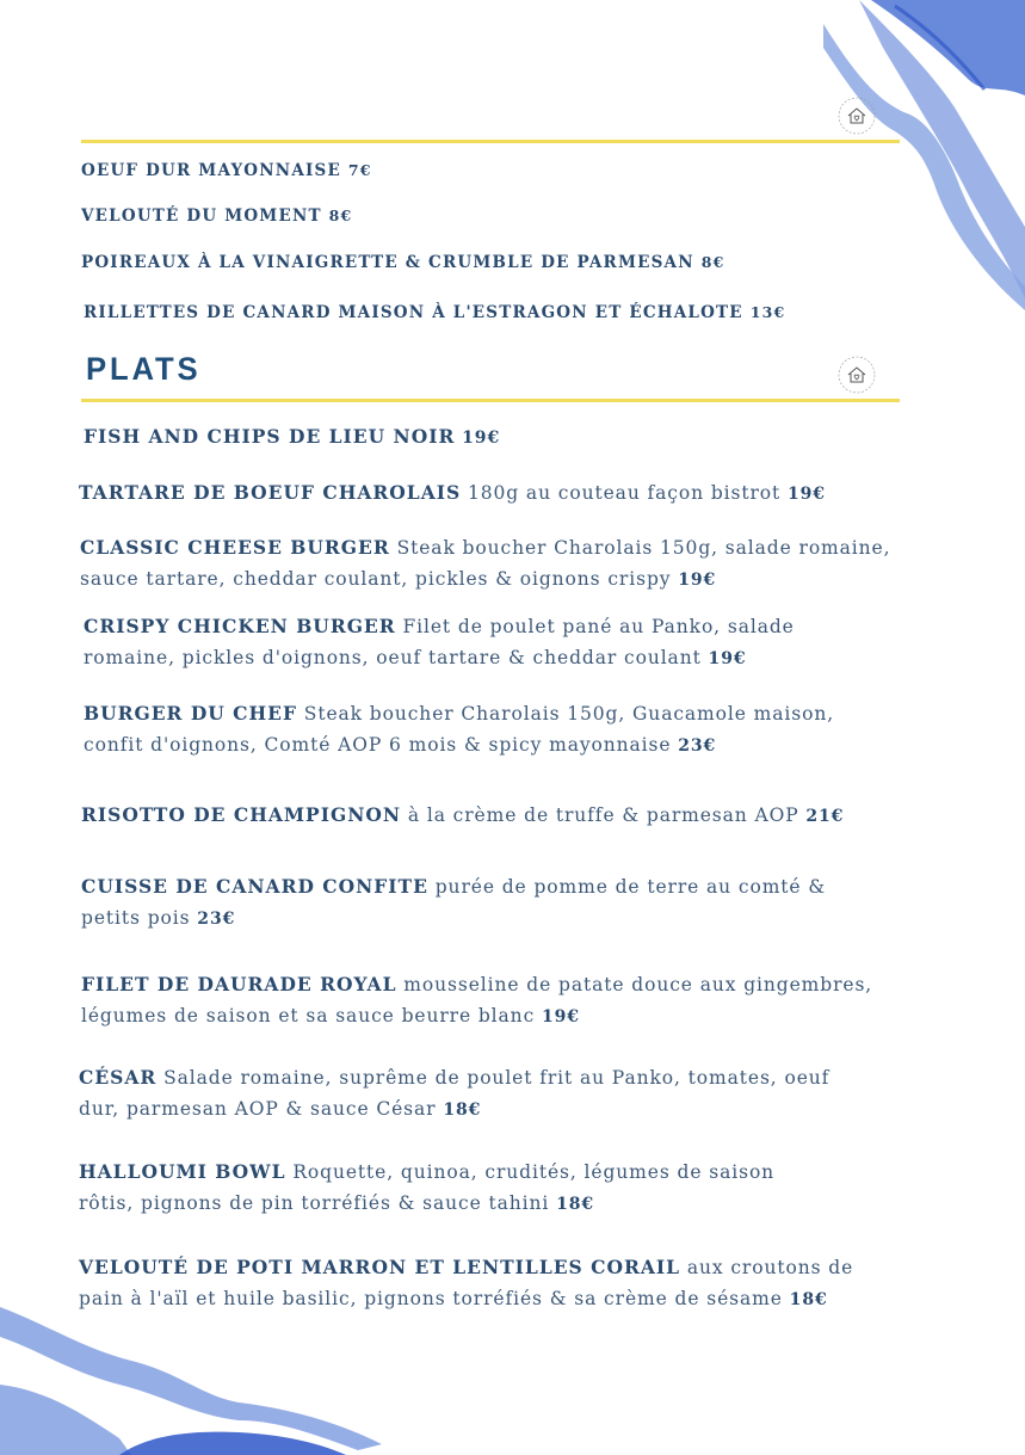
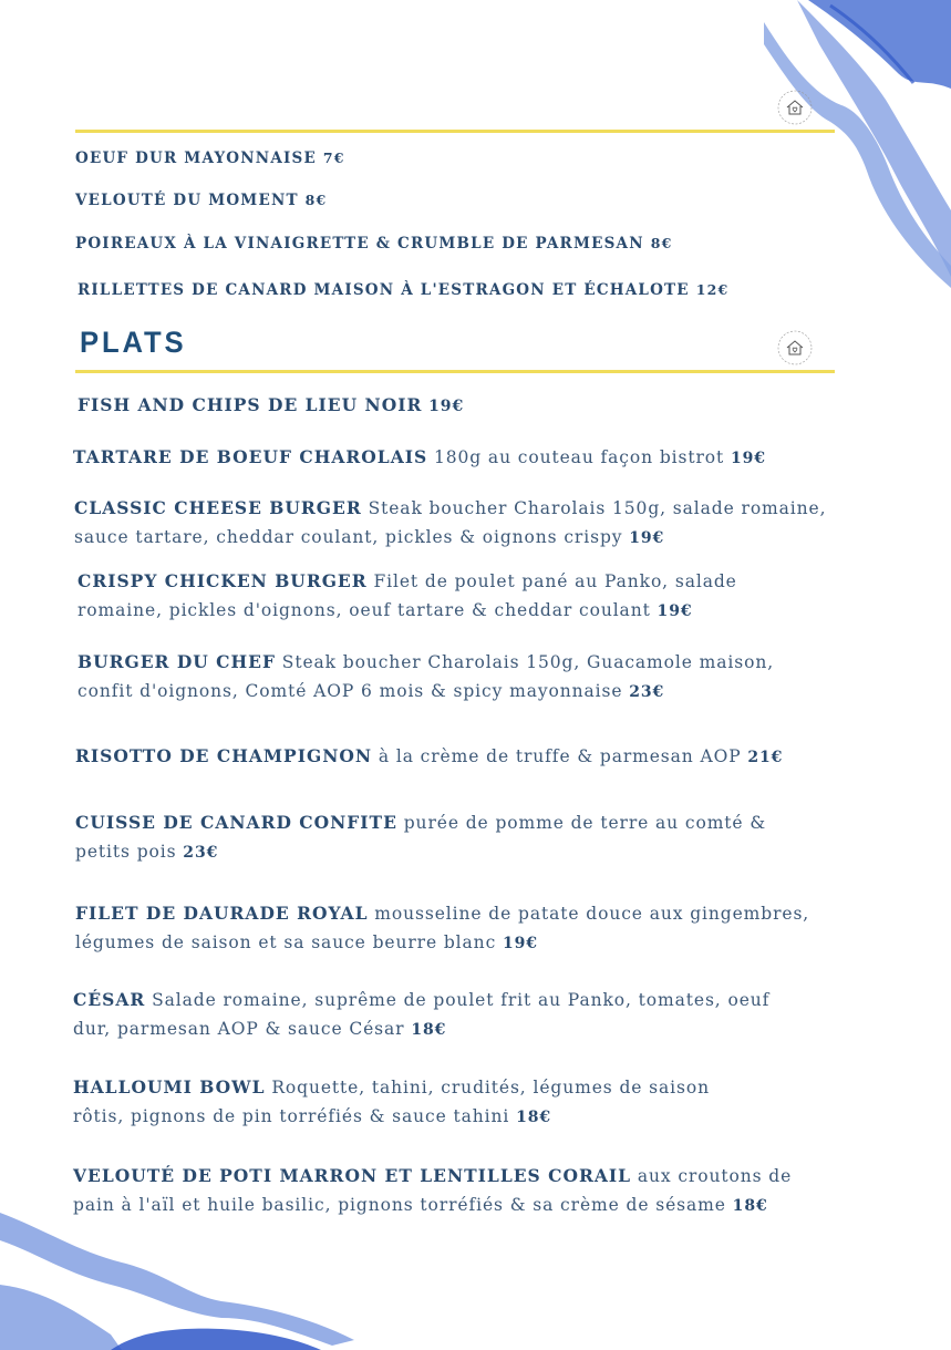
  OEUF DUR MAYONNAISE 7€
  VELOUTÉ DU MOMENT 8€
  POIREAUX À LA VINAIGRETTE & CRUMBLE DE PARMESAN 8€
- RILLETTES DE CANARD MAISON À L'ESTRAGON ET ÉCHALOTE 13€
+ RILLETTES DE CANARD MAISON À L'ESTRAGON ET ÉCHALOTE 12€
  PLATS
  FISH AND CHIPS DE LIEU NOIR 19€
  TARTARE DE BOEUF CHAROLAIS 180g au couteau façon bistrot 19€
  CLASSIC CHEESE BURGER Steak boucher Charolais 150g, salade romaine, sauce tartare, cheddar coulant, pickles & oignons crispy 19€
  CRISPY CHICKEN BURGER Filet de poulet pané au Panko, salade romaine, pickles d'oignons, oeuf tartare & cheddar coulant 19€
  BURGER DU CHEF Steak boucher Charolais 150g, Guacamole maison, confit d'oignons, Comté AOP 6 mois & spicy mayonnaise 23€
  RISOTTO DE CHAMPIGNON à la crème de truffe & parmesan AOP 21€
  CUISSE DE CANARD CONFITE purée de pomme de terre au comté & petits pois 23€
  FILET DE DAURADE ROYAL mousseline de patate douce aux gingembres, légumes de saison et sa sauce beurre blanc 19€
  CÉSAR Salade romaine, suprême de poulet frit au Panko, tomates, oeuf dur, parmesan AOP & sauce César 18€
- HALLOUMI BOWL Roquette, quinoa, crudités, légumes de saison rôtis, pignons de pin torréfiés & sauce tahini 18€
+ HALLOUMI BOWL Roquette, tahini, crudités, légumes de saison rôtis, pignons de pin torréfiés & sauce tahini 18€
  VELOUTÉ DE POTI MARRON ET LENTILLES CORAIL aux croutons de pain à l'aïl et huile basilic, pignons torréfiés & sa crème de sésame 18€
